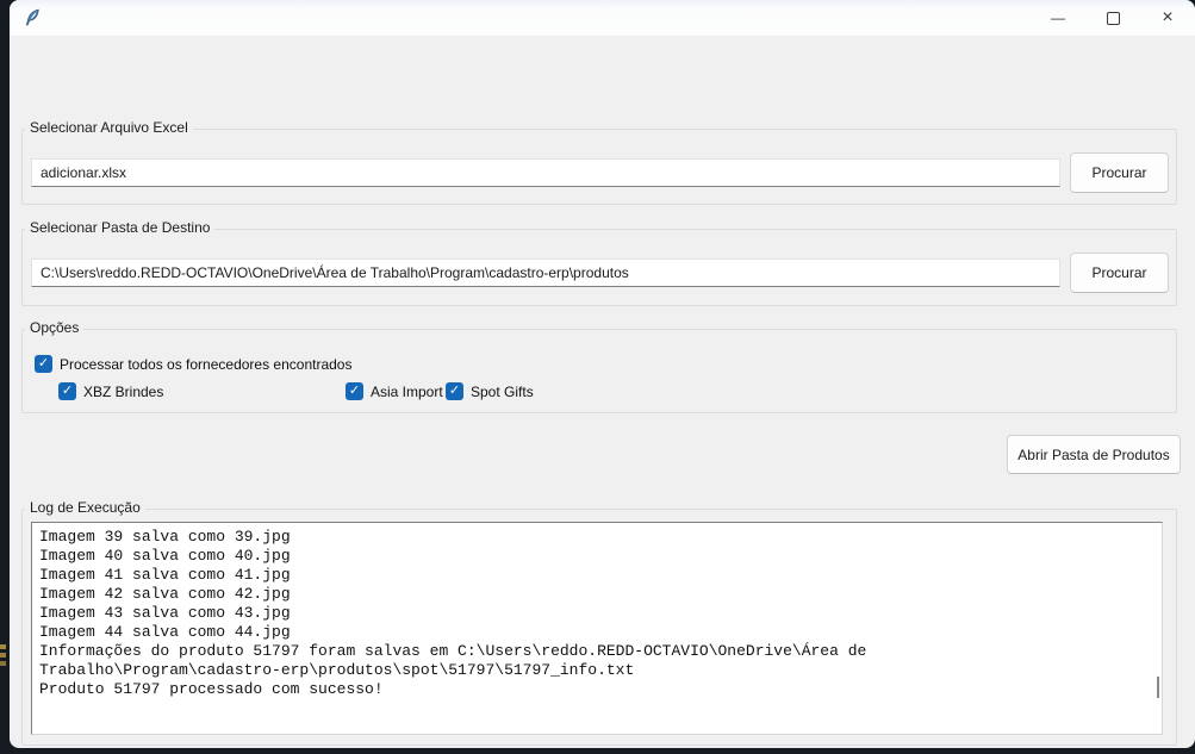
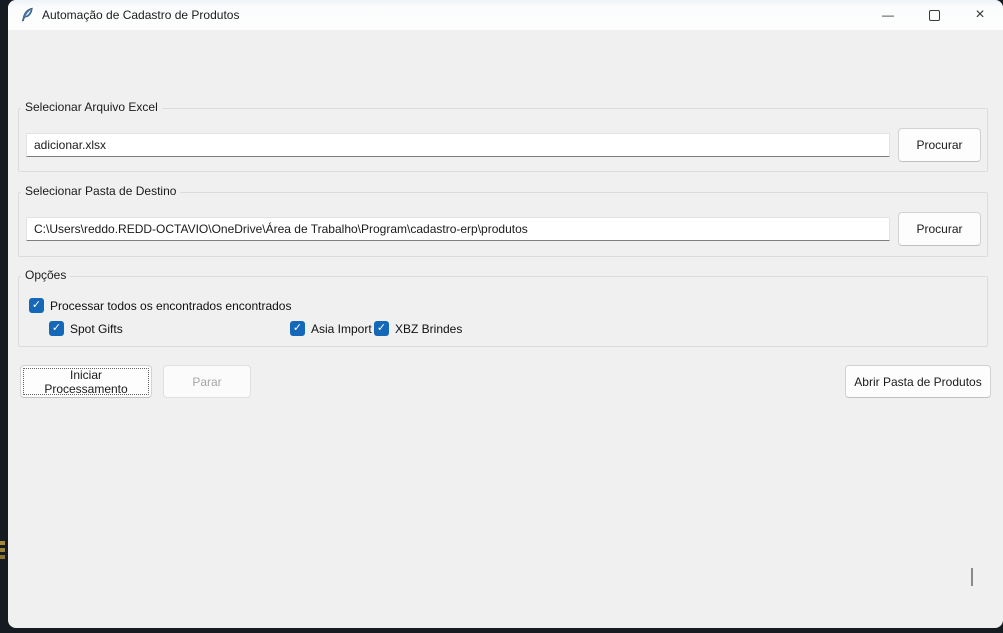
+ Automação de Cadastro de Produtos
  —
  ×
  Selecionar Arquivo Excel
  adicionar.xlsx
  Procurar
  Selecionar Pasta de Destino
  C:\Users\reddo.REDD-OCTAVIO\OneDrive\Área de Trabalho\Program\cadastro-erp\produtos
  Procurar
  Opções
  ✓
- Processar todos os fornecedores encontrados
+ Processar todos os encontrados encontrados
  ✓
- XBZ Brindes
+ Spot Gifts
  ✓
  Asia Import
  ✓
- Spot Gifts
+ XBZ Brindes
+ Iniciar Processamento
+ Parar
  Abrir Pasta de Produtos
- Log de Execução
- Imagem 39 salva como 39.jpg
- Imagem 40 salva como 40.jpg
- Imagem 41 salva como 41.jpg
- Imagem 42 salva como 42.jpg
- Imagem 43 salva como 43.jpg
- Imagem 44 salva como 44.jpg
- Informações do produto 51797 foram salvas em C:\Users\reddo.REDD-OCTAVIO\OneDrive\Área de
- Trabalho\Program\cadastro-erp\produtos\spot\51797\51797_info.txt
- Produto 51797 processado com sucesso!
